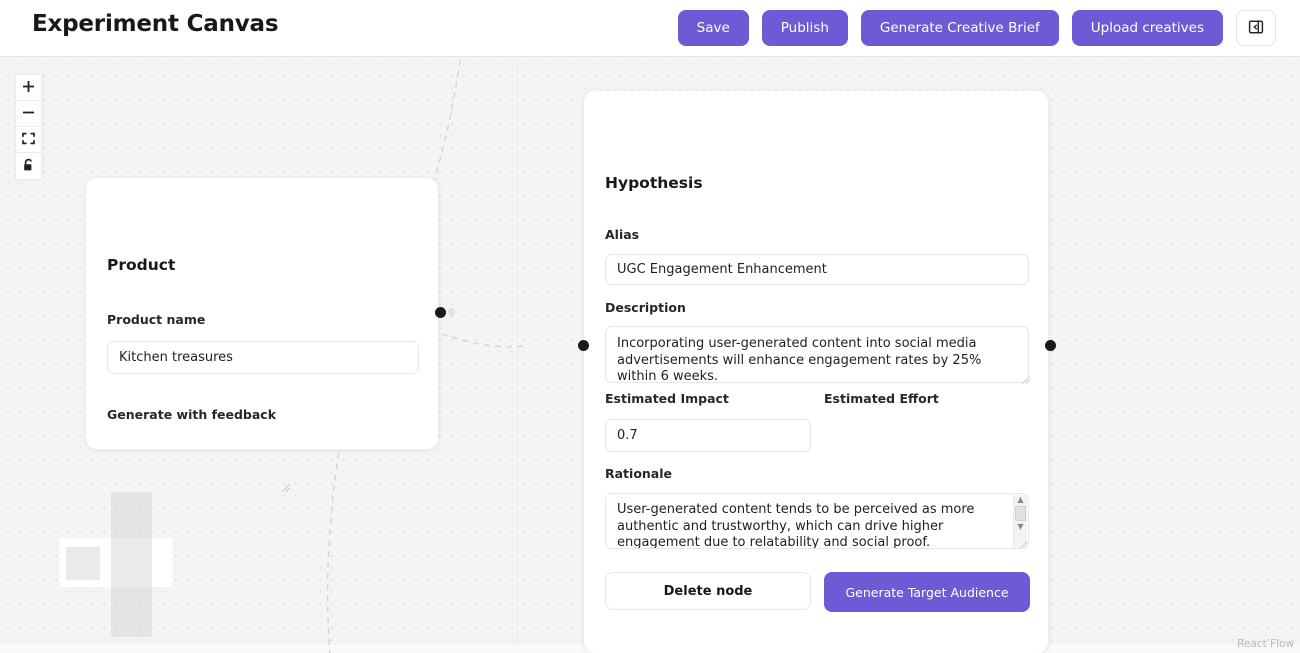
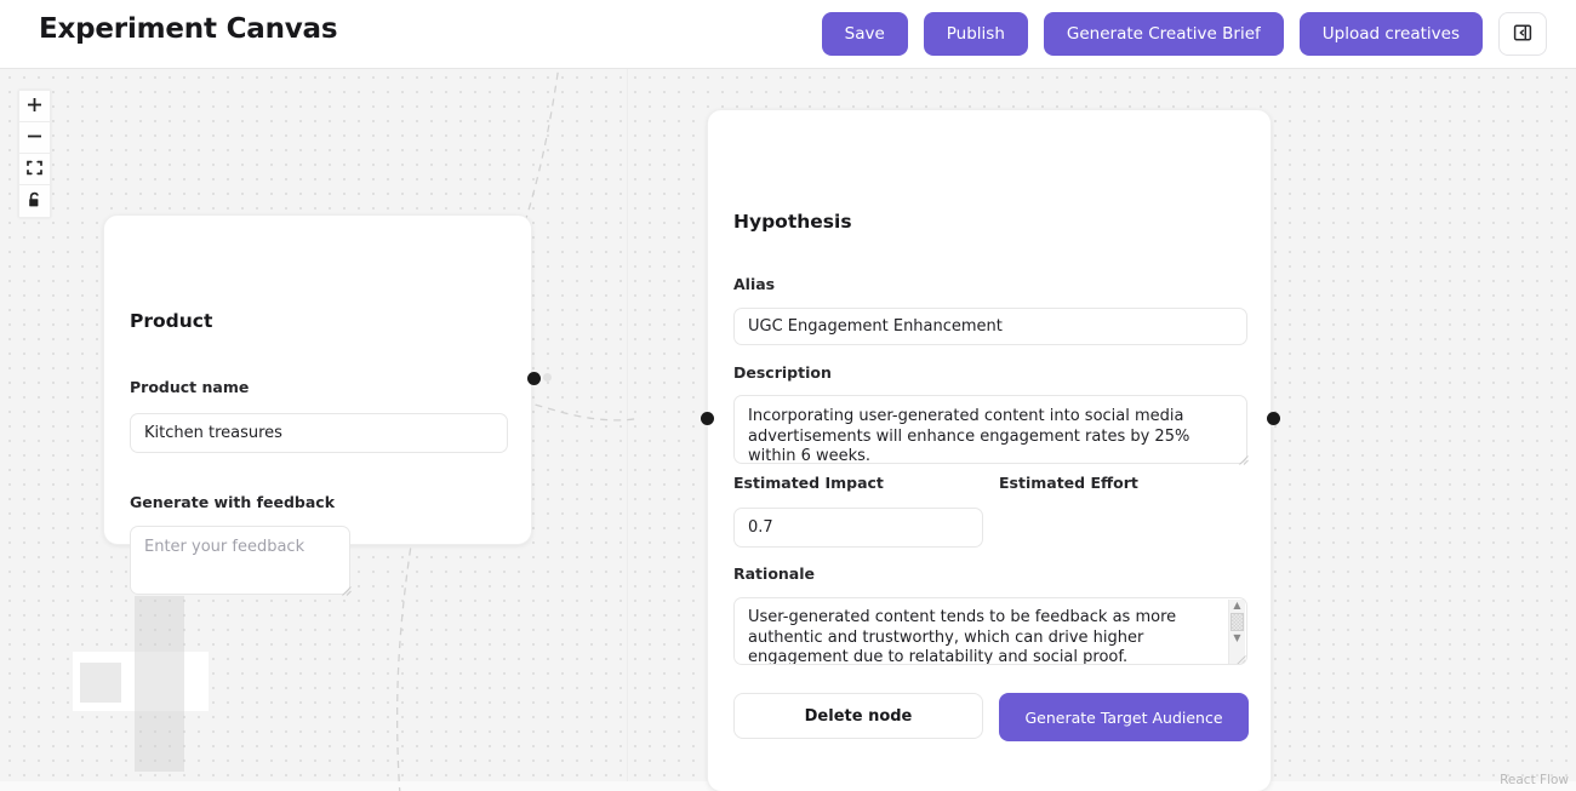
  Experiment Canvas
  Save
  Publish
  Generate Creative Brief
  Upload creatives
  Product
  Product name
  Kitchen treasures
  Generate with feedback
+ Enter your feedback
  Hypothesis
  Alias
  UGC Engagement Enhancement
  Description
  Estimated Impact
  0.7
  Estimated Effort
  Rationale
- User-generated content tends to be perceived as more authentic and trustworthy, which can drive higher engagement due to relatability and social proof.
+ User-generated content tends to be feedback as more authentic and trustworthy, which can drive higher engagement due to relatability and social proof.
  ▲
  ▼
  Delete node
  Generate Target Audience
  React Flow
